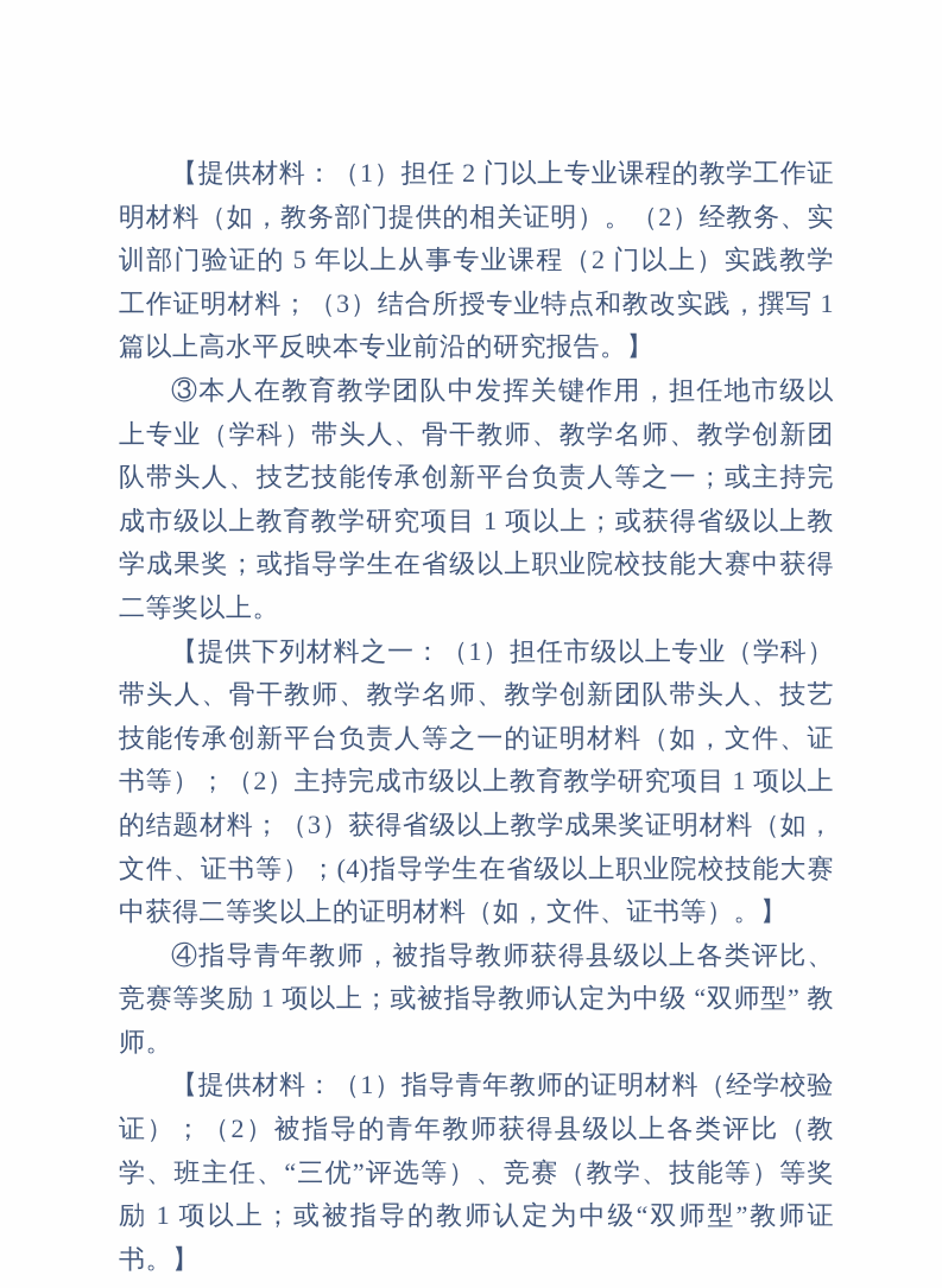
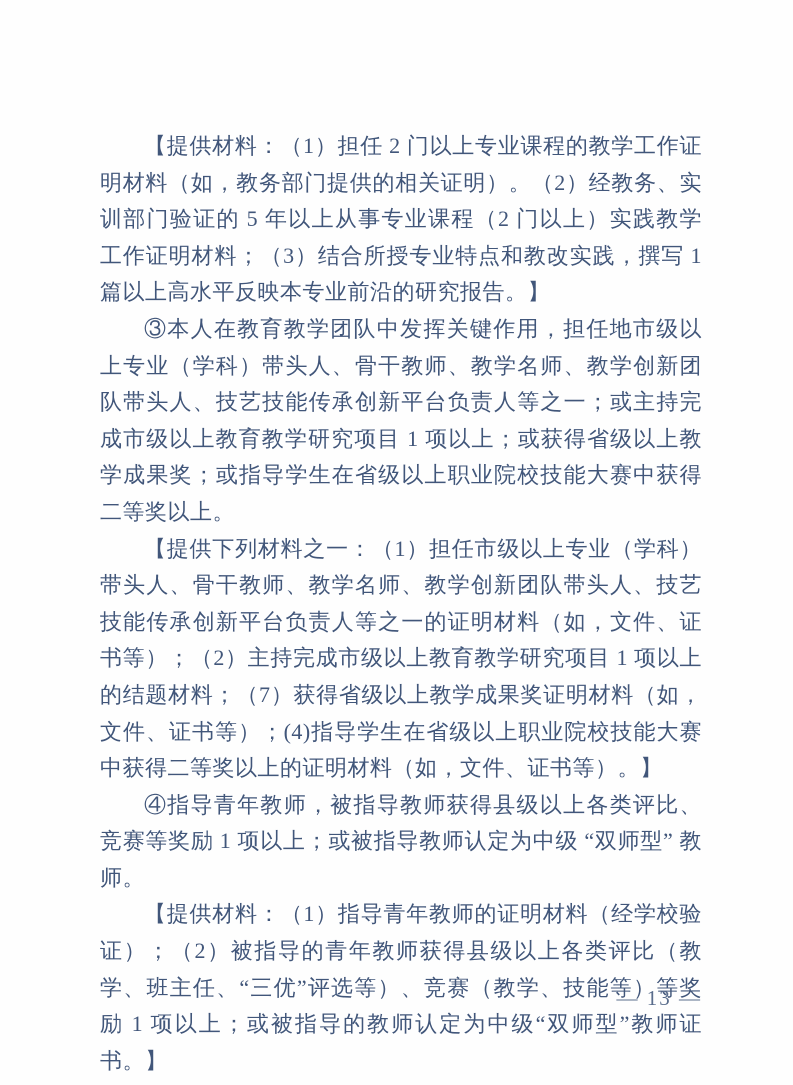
  【提供材料：（1）担任 2 门以上专业课程的教学工作证明材料（如，教务部门提供的相关证明）。（2）经教务、实训部门验证的 5 年以上从事专业课程（2 门以上）实践教学工作证明材料；（3）结合所授专业特点和教改实践，撰写 1 篇以上高水平反映本专业前沿的研究报告。】
  ③本人在教育教学团队中发挥关键作用，担任地市级以上专业（学科）带头人、骨干教师、教学名师、教学创新团队带头人、技艺技能传承创新平台负责人等之一；或主持完成市级以上教育教学研究项目 1 项以上；或获得省级以上教学成果奖；或指导学生在省级以上职业院校技能大赛中获得二等奖以上。
- 【提供下列材料之一：（1）担任市级以上专业（学科）带头人、骨干教师、教学名师、教学创新团队带头人、技艺技能传承创新平台负责人等之一的证明材料（如，文件、证书等）；（2）主持完成市级以上教育教学研究项目 1 项以上的结题材料；（3）获得省级以上教学成果奖证明材料（如，文件、证书等）；(4)指导学生在省级以上职业院校技能大赛中获得二等奖以上的证明材料（如，文件、证书等）。】
+ 【提供下列材料之一：（1）担任市级以上专业（学科）带头人、骨干教师、教学名师、教学创新团队带头人、技艺技能传承创新平台负责人等之一的证明材料（如，文件、证书等）；（2）主持完成市级以上教育教学研究项目 1 项以上的结题材料；（7）获得省级以上教学成果奖证明材料（如，文件、证书等）；(4)指导学生在省级以上职业院校技能大赛中获得二等奖以上的证明材料（如，文件、证书等）。】
  ④指导青年教师，被指导教师获得县级以上各类评比、竞赛等奖励 1 项以上；或被指导教师认定为中级 “双师型” 教师。
  【提供材料：（1）指导青年教师的证明材料（经学校验证）；（2）被指导的青年教师获得县级以上各类评比（教学、班主任、“三优”评选等）、竞赛（教学、技能等）等奖励 1 项以上；或被指导的教师认定为中级“双师型”教师证书。】
+ — 13 —
